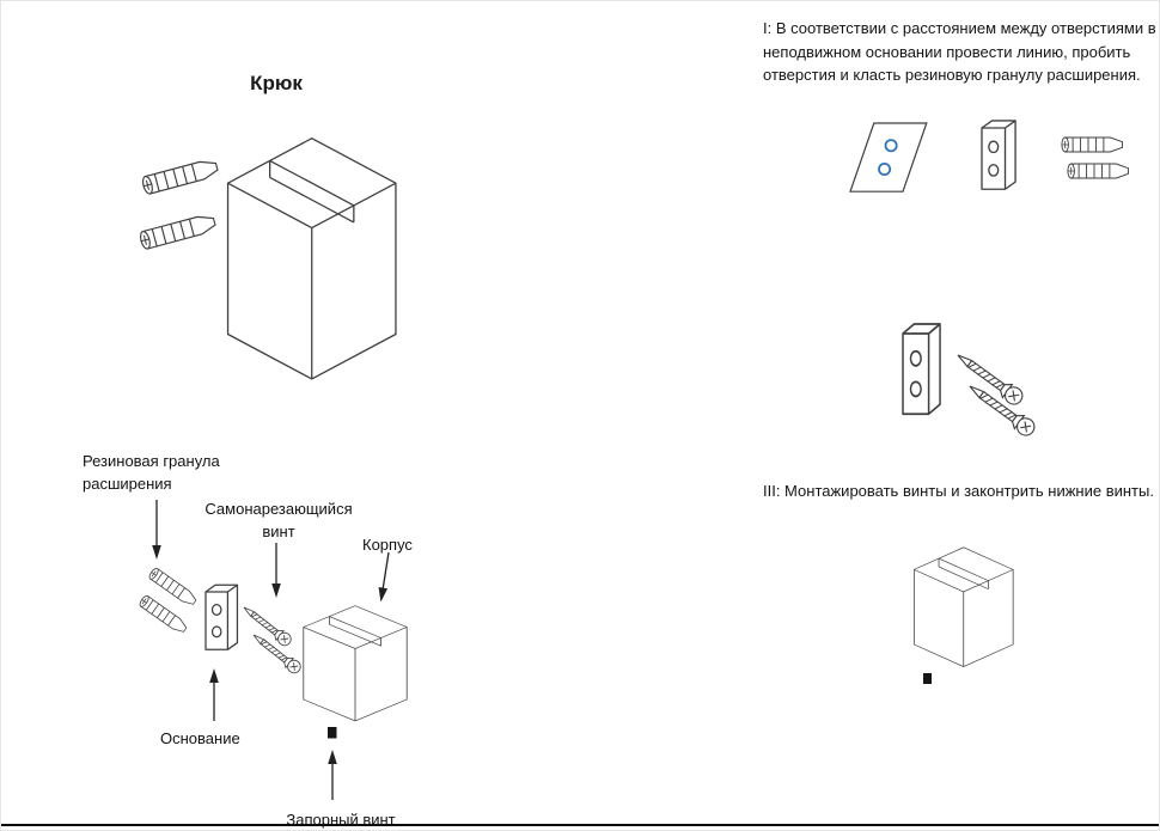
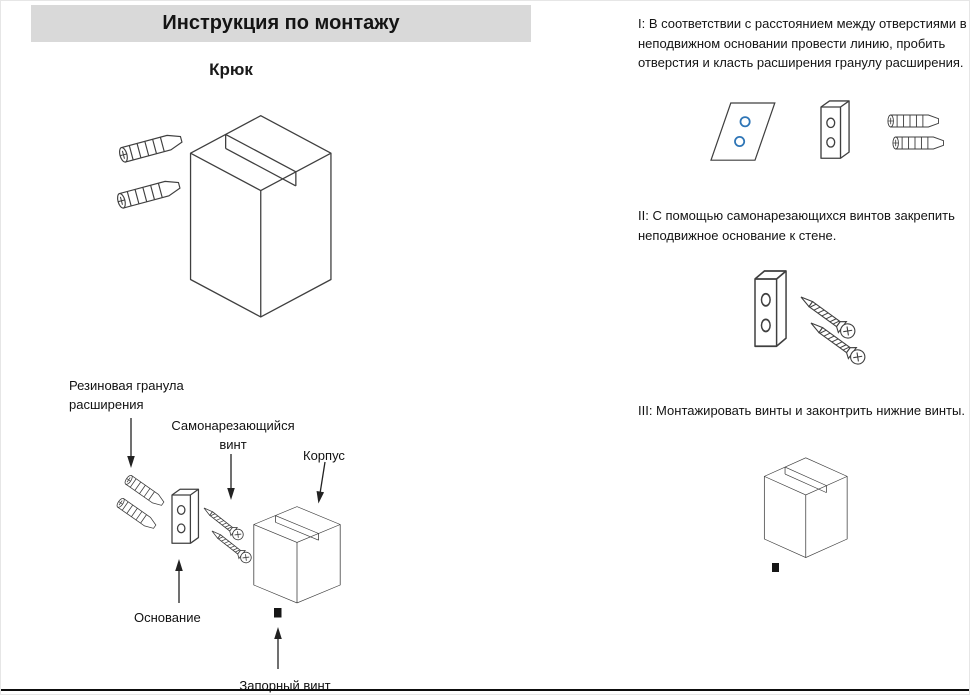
+ Инструкция по монтажу
  Крюк
  Резиновая гранула расширения
  Самонарезающийся винт
  Корпус
  Основание
  Запорный винт
- I: В соответствии с расстоянием между отверстиями в неподвижном основании провести линию, пробить отверстия и класть резиновую гранулу расширения.
+ I: В соответствии с расстоянием между отверстиями в неподвижном основании провести линию, пробить отверстия и класть расширения гранулу расширения.
+ II: С помощью самонарезающихся винтов закрепить неподвижное основание к стене.
  III: Монтажировать винты и законтрить нижние винты.
